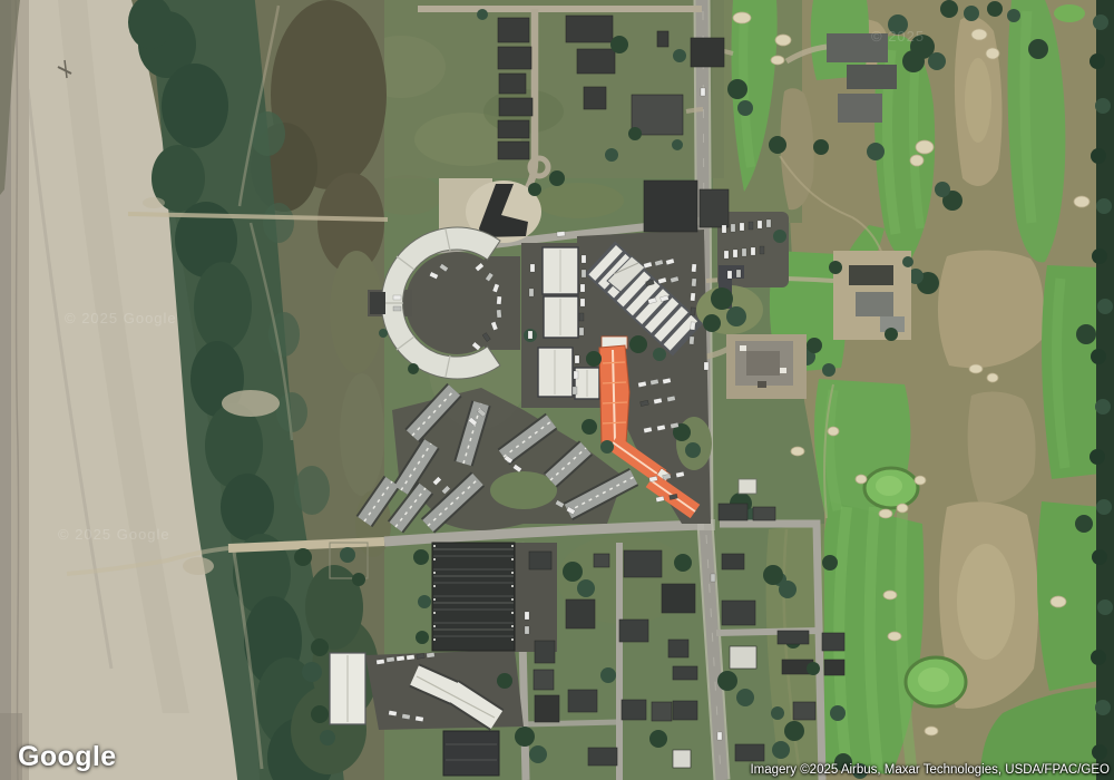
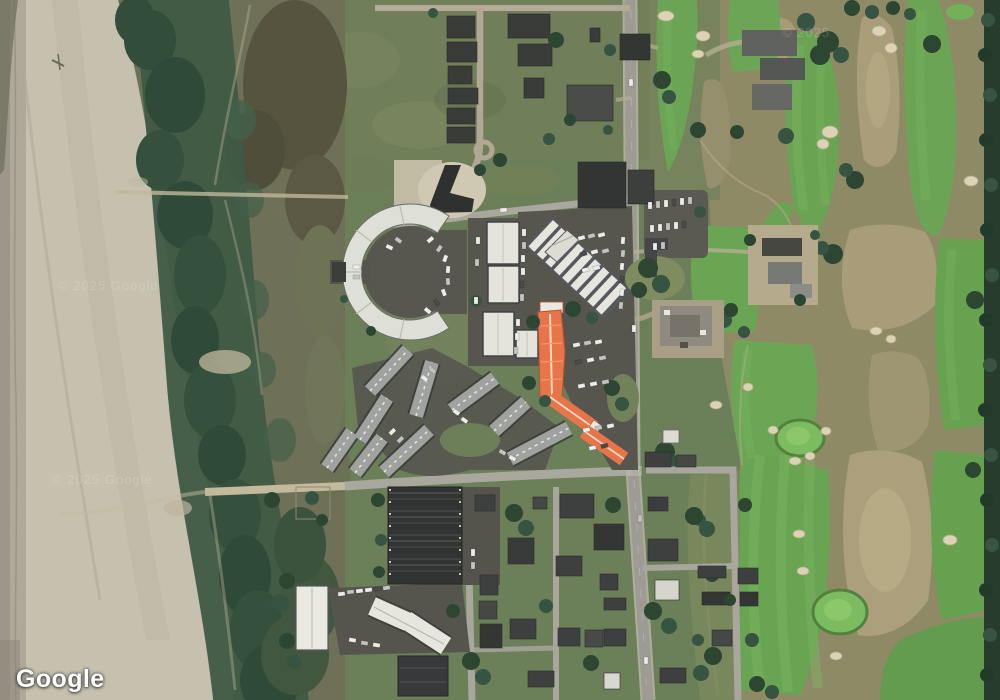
  © 2025 Google
  © 2025 Google
  © 2025
  Google
- Imagery ©2025 Airbus, Maxar Technologies, USDA/FPAC/GEO
